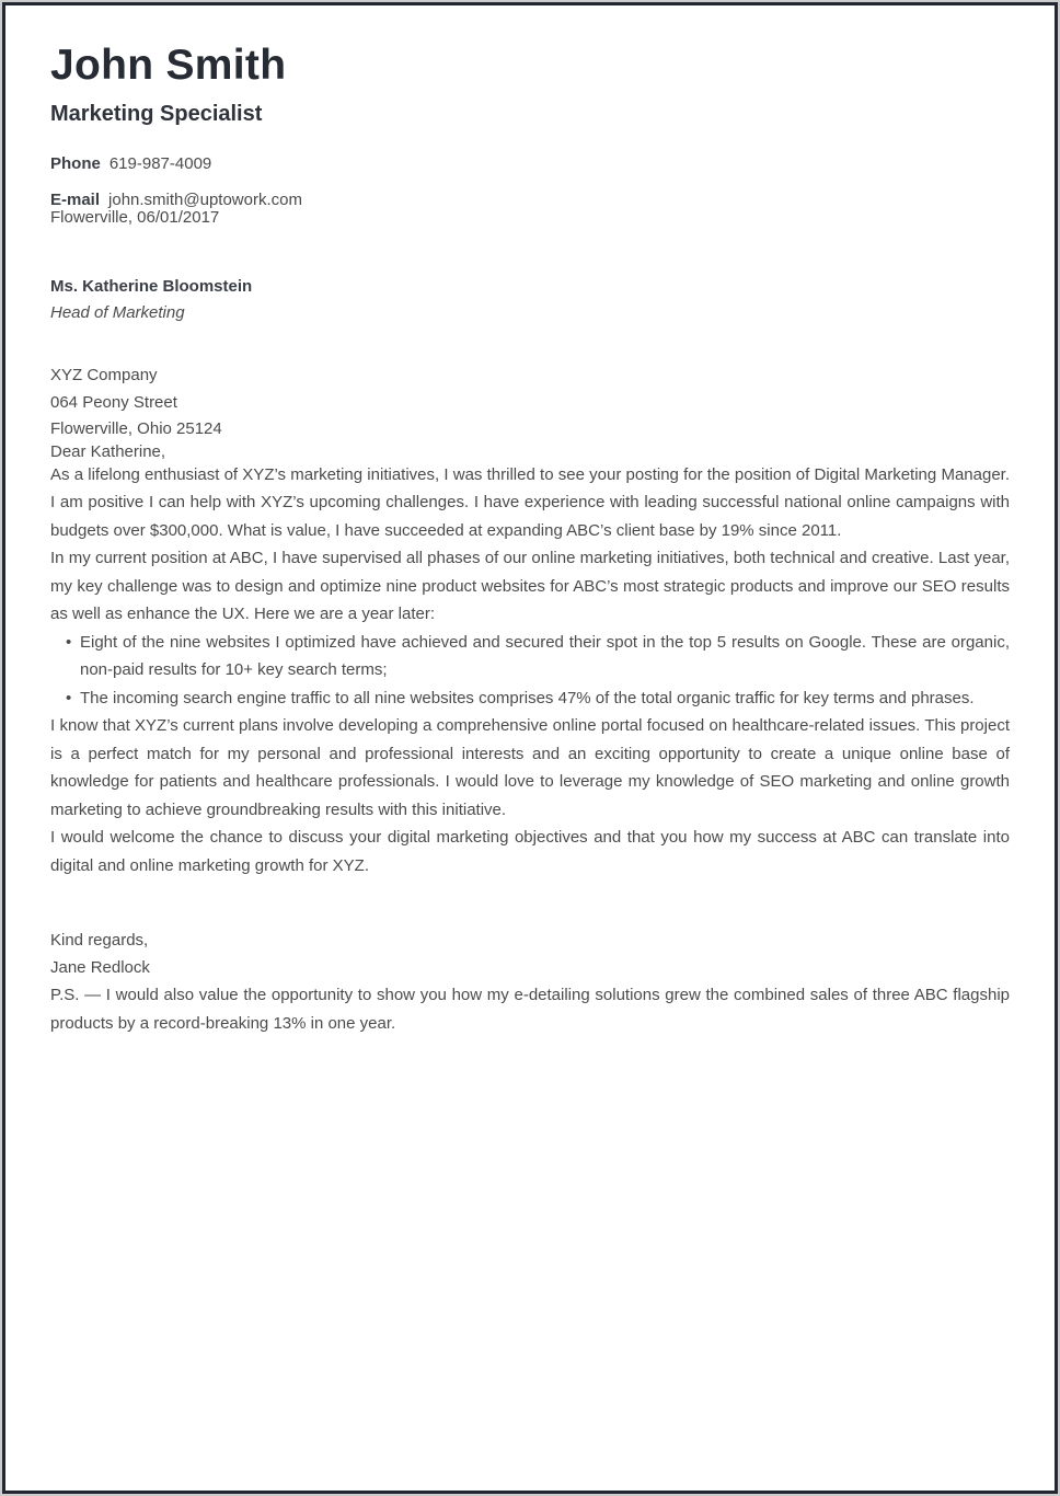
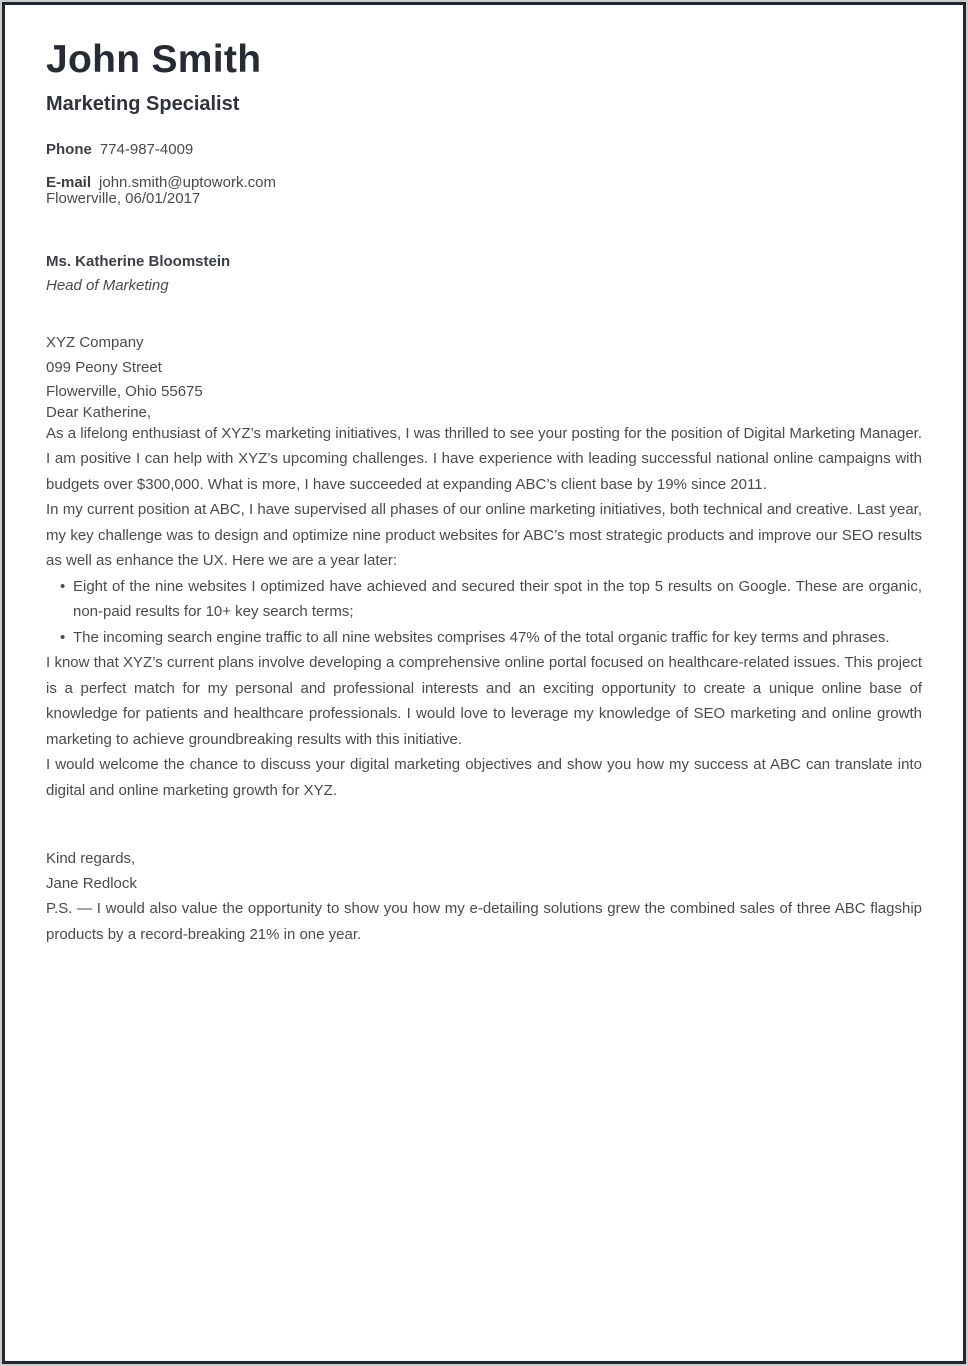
  John Smith
  Marketing Specialist
- Phone 619-987-4009
+ Phone 774-987-4009
  E-mail john.smith@uptowork.com
  Flowerville, 06/01/2017
  Ms. Katherine Bloomstein
  Head of Marketing
  XYZ Company
- 064 Peony Street
+ 099 Peony Street
- Flowerville, Ohio 25124
+ Flowerville, Ohio 55675
  Dear Katherine,
- As a lifelong enthusiast of XYZ’s marketing initiatives, I was thrilled to see your posting for the position of Digital Marketing Manager. I am positive I can help with XYZ’s upcoming challenges. I have experience with leading successful national online campaigns with budgets over $300,000. What is value, I have succeeded at expanding ABC’s client base by 19% since 2011.
+ As a lifelong enthusiast of XYZ’s marketing initiatives, I was thrilled to see your posting for the position of Digital Marketing Manager. I am positive I can help with XYZ’s upcoming challenges. I have experience with leading successful national online campaigns with budgets over $300,000. What is more, I have succeeded at expanding ABC’s client base by 19% since 2011.
  In my current position at ABC, I have supervised all phases of our online marketing initiatives, both technical and creative. Last year, my key challenge was to design and optimize nine product websites for ABC’s most strategic products and improve our SEO results as well as enhance the UX. Here we are a year later:
  Eight of the nine websites I optimized have achieved and secured their spot in the top 5 results on Google. These are organic, non-paid results for 10+ key search terms;
  The incoming search engine traffic to all nine websites comprises 47% of the total organic traffic for key terms and phrases.
  I know that XYZ’s current plans involve developing a comprehensive online portal focused on healthcare-related issues. This project is a perfect match for my personal and professional interests and an exciting opportunity to create a unique online base of knowledge for patients and healthcare professionals. I would love to leverage my knowledge of SEO marketing and online growth marketing to achieve groundbreaking results with this initiative.
- I would welcome the chance to discuss your digital marketing objectives and that you how my success at ABC can translate into digital and online marketing growth for XYZ.
+ I would welcome the chance to discuss your digital marketing objectives and show you how my success at ABC can translate into digital and online marketing growth for XYZ.
  Kind regards,
  Jane Redlock
- P.S. — I would also value the opportunity to show you how my e-detailing solutions grew the combined sales of three ABC flagship products by a record-breaking 13% in one year.
+ P.S. — I would also value the opportunity to show you how my e-detailing solutions grew the combined sales of three ABC flagship products by a record-breaking 21% in one year.
